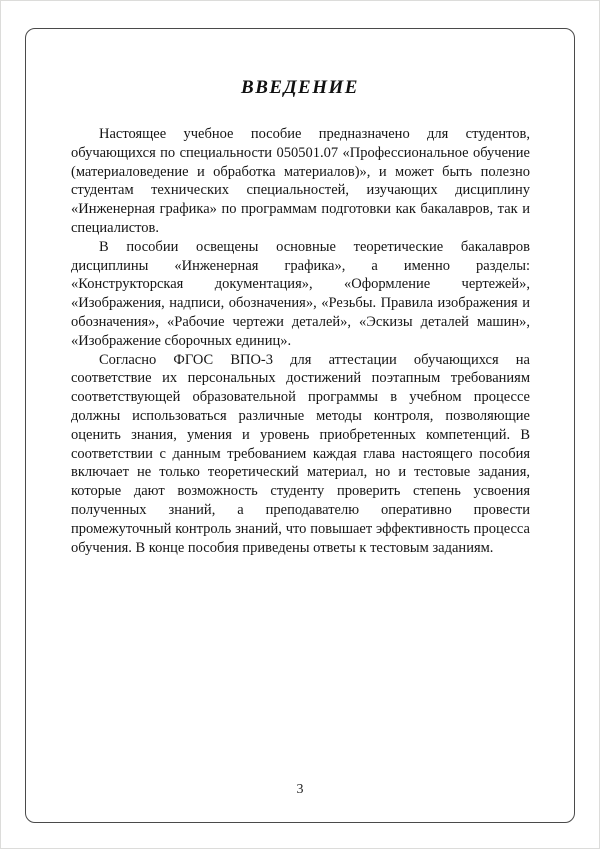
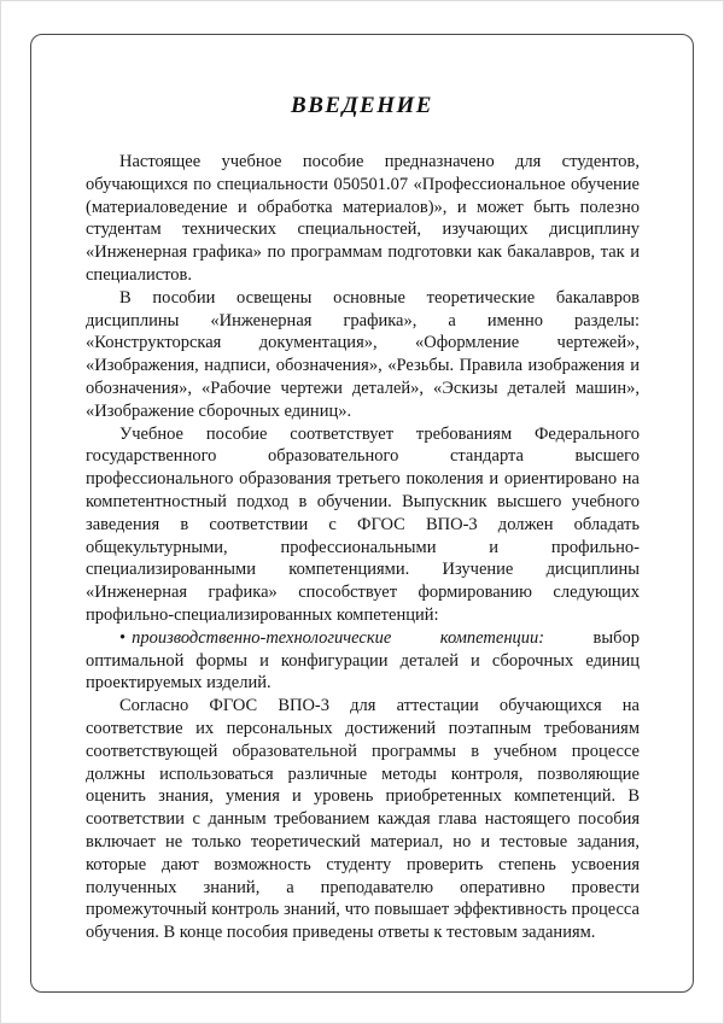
  ВВЕДЕНИЕ
  Настоящее учебное пособие предназначено для студентов, обучающихся по специальности 050501.07 «Профессиональное обучение (материаловедение и обработка материалов)», и может быть полезно студентам технических специальностей, изучающих дисциплину «Инженерная графика» по программам подготовки как бакалавров, так и специалистов.
  В пособии освещены основные теоретические бакалавров дисциплины «Инженерная графика», а именно разделы: «Конструкторская документация», «Оформление чертежей», «Изображения, надписи, обозначения», «Резьбы. Правила изображения и обозначения», «Рабочие чертежи деталей», «Эскизы деталей машин», «Изображение сборочных единиц».
+ Учебное пособие соответствует требованиям Федерального государственного образовательного стандарта высшего профессионального образования третьего поколения и ориентировано на компетентностный подход в обучении. Выпускник высшего учебного заведения в соответствии с ФГОС ВПО-3 должен обладать общекультурными, профессиональными и профильно-специализированными компетенциями. Изучение дисциплины «Инженерная графика» способствует формированию следующих профильно-специализированных компетенций:
+ • производственно-технологические компетенции: выбор оптимальной формы и конфигурации деталей и сборочных единиц проектируемых изделий.
  Согласно ФГОС ВПО-3 для аттестации обучающихся на соответствие их персональных достижений поэтапным требованиям соответствующей образовательной программы в учебном процессе должны использоваться различные методы контроля, позволяющие оценить знания, умения и уровень приобретенных компетенций. В соответствии с данным требованием каждая глава настоящего пособия включает не только теоретический материал, но и тестовые задания, которые дают возможность студенту проверить степень усвоения полученных знаний, а преподавателю оперативно провести промежуточный контроль знаний, что повышает эффективность процесса обучения. В конце пособия приведены ответы к тестовым заданиям.
- 3
